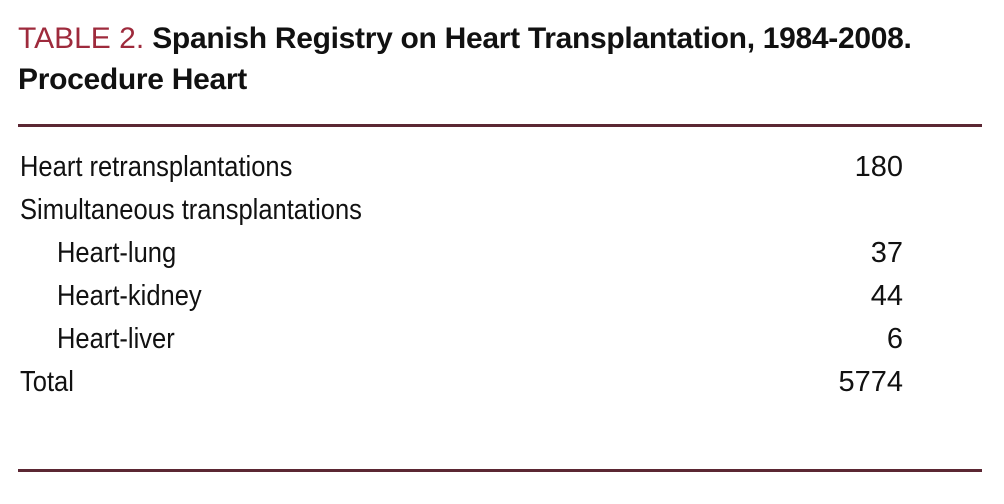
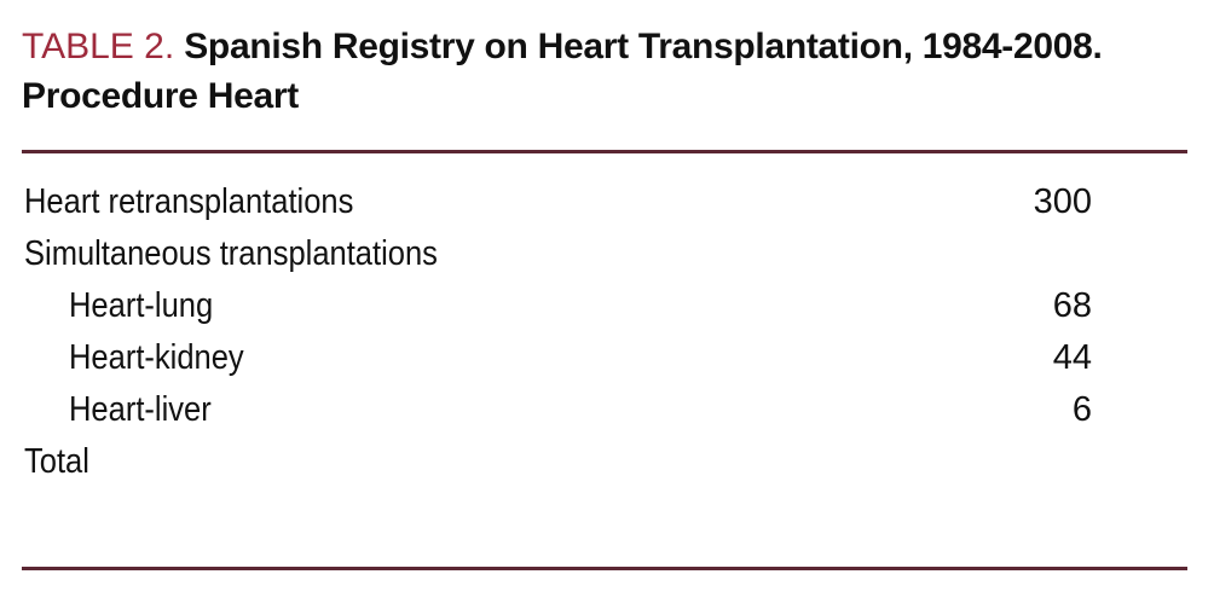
  TABLE 2. Spanish Registry on Heart Transplantation, 1984-2008. Procedure Heart
  Heart retransplantations
- 180
+ 300
  Simultaneous transplantations
  Heart-lung
- 37
+ 68
  Heart-kidney
  44
  Heart-liver
  6
  Total
- 5774
